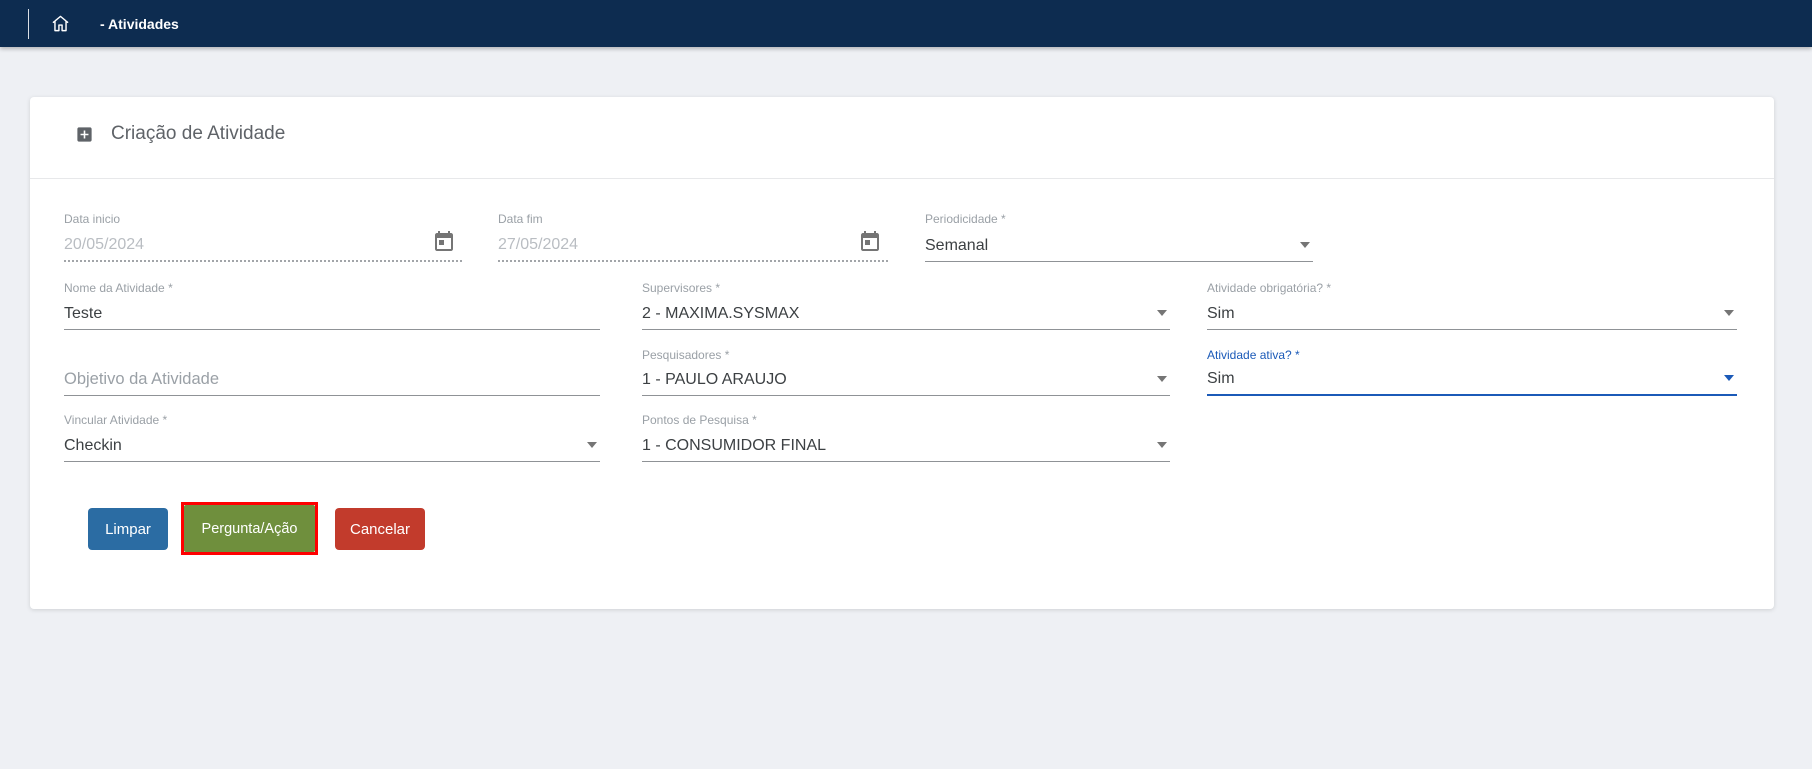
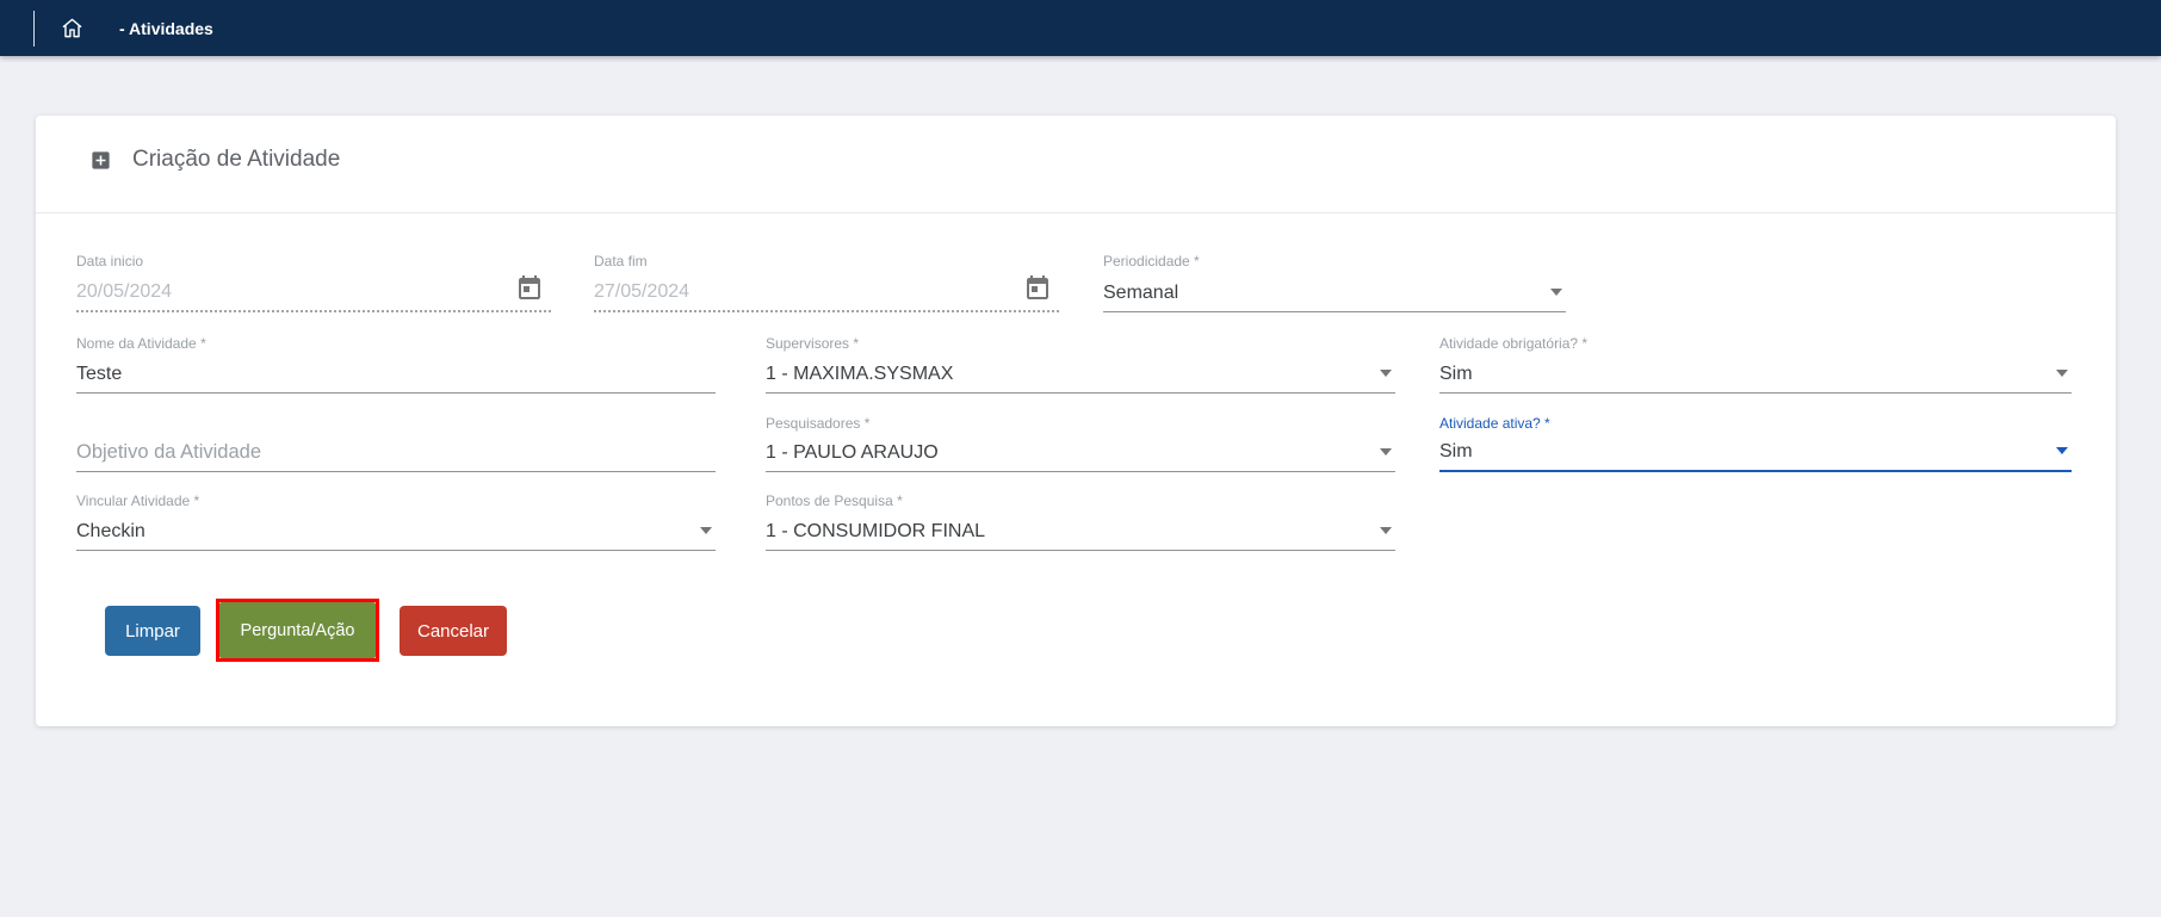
  - Atividades
  Criação de Atividade
  Data inicio
  20/05/2024
  Data fim
  27/05/2024
  Periodicidade *
  Semanal
  Nome da Atividade *
  Teste
  Supervisores *
- 2 - MAXIMA.SYSMAX
+ 1 - MAXIMA.SYSMAX
  Atividade obrigatória? *
  Sim
  Objetivo da Atividade
  Pesquisadores *
  1 - PAULO ARAUJO
  Atividade ativa? *
  Sim
  Vincular Atividade *
  Checkin
  Pontos de Pesquisa *
  1 - CONSUMIDOR FINAL
  Limpar
  Pergunta/Ação
  Cancelar
